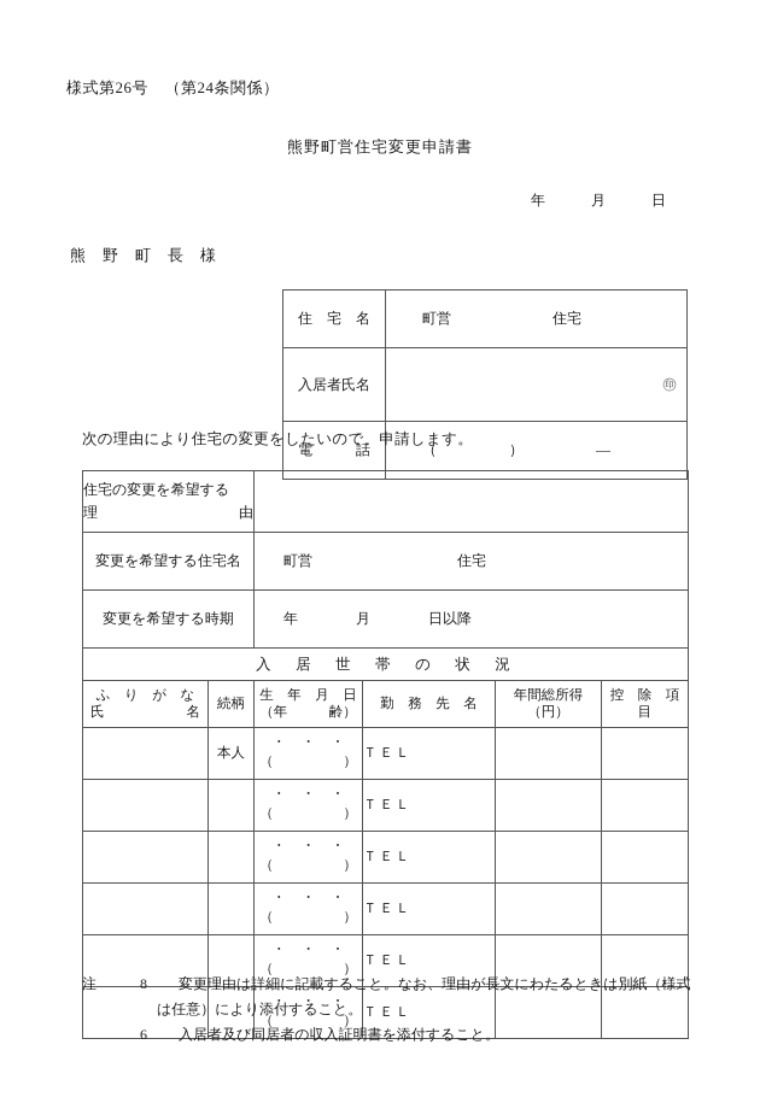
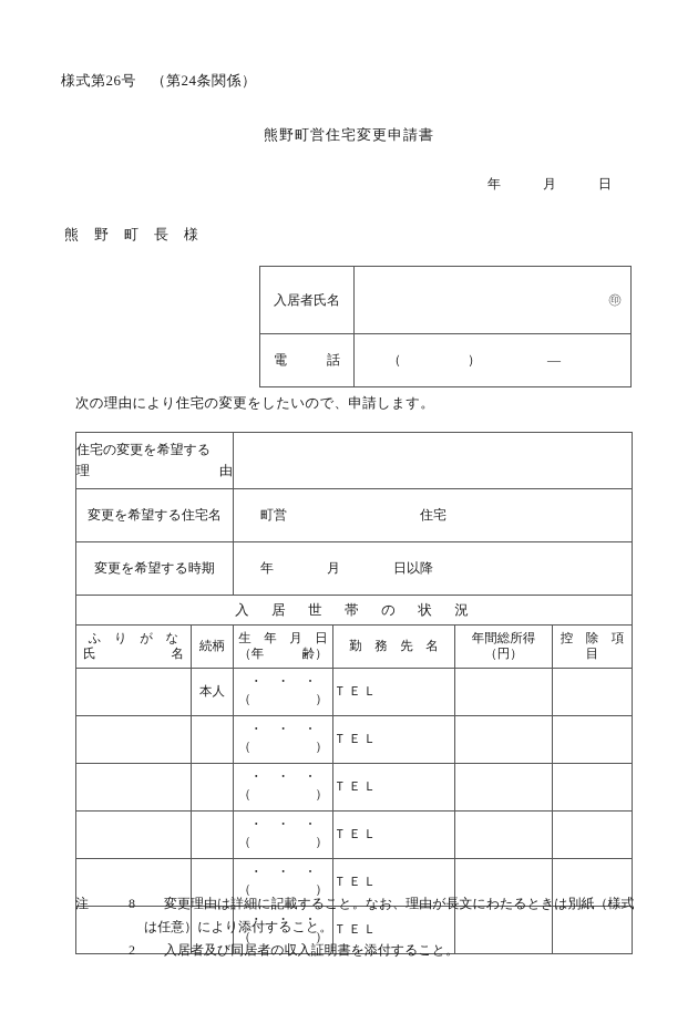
  様式第26号 （第24条関係）
  熊野町営住宅変更申請書
  年 月 日
  熊 野 町 長 様
- 住 宅 名	町営 住宅
  入居者氏名	㊞
  電 話	（ ） —
  次の理由により住宅の変更をしたいので、申請します。
  住宅の変更を希望する 理 由
  変更を希望する住宅名	町営 住宅
  変更を希望する時期	年 月 日以降
  入 居 世 帯 の 状 況
  ふ り が な 氏 名	続柄	生 年 月 日 （年 齢）	勤 務 先 名	年間総所得 （円）	控 除 項 目
  	本人	・ ・ ・ （ ）	ＴＥＬ
  		・ ・ ・ （ ）	ＴＥＬ
  		・ ・ ・ （ ）	ＴＥＬ
  		・ ・ ・ （ ）	ＴＥＬ
  		・ ・ ・ （ ）	ＴＥＬ
  		・ ・ ・ （ ）	ＴＥＬ
  注
  8
  変更理由は詳細に記載すること。なお、理由が長文にわたるときは別紙（様式
  は任意）により添付すること。
- 6
+ 2
  入居者及び同居者の収入証明書を添付すること。
